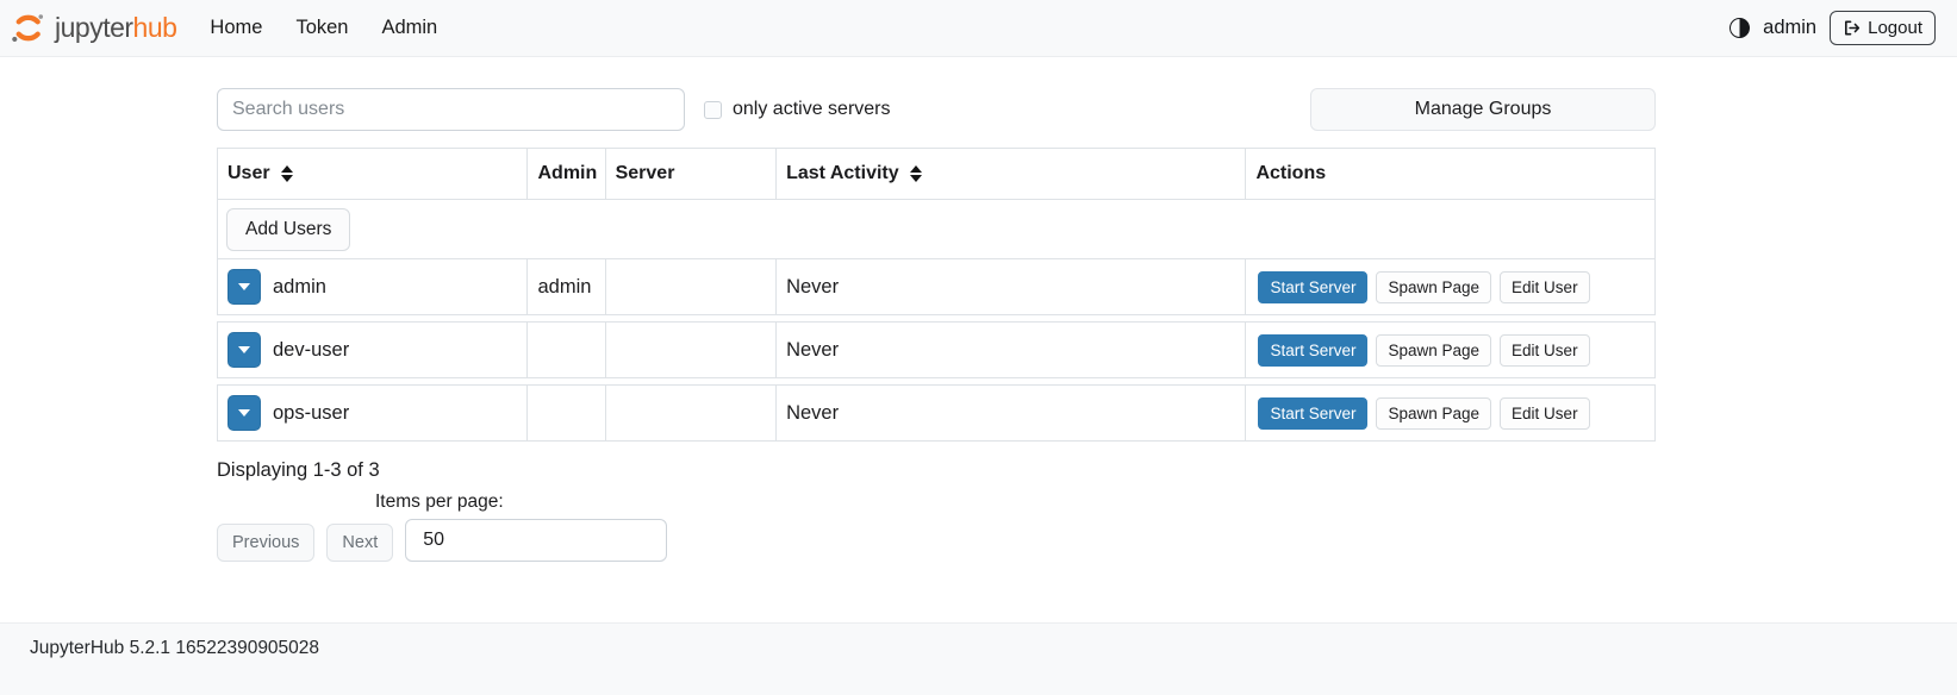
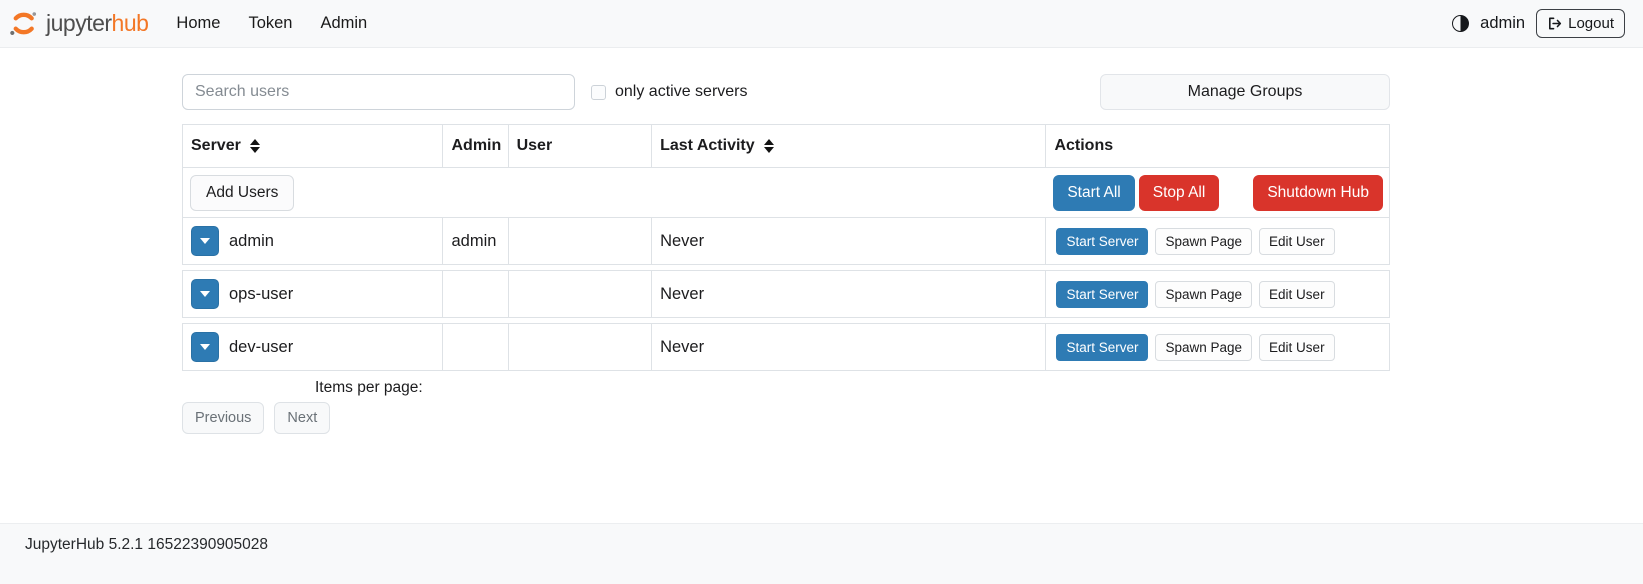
  jupyterhub
  Home
  Token
  Admin
  admin
  Logout
  Search users
  only active servers
  Manage Groups
- User
+ Server
  Admin
- Server
+ User
  Last Activity
  Actions
  Add Users
+ Start All
+ Stop All
+ Shutdown Hub
  admin
  admin
  Never
  Start Server
  Spawn Page
  Edit User
- dev-user
+ ops-user
  Never
  Start Server
  Spawn Page
  Edit User
- ops-user
+ dev-user
  Never
  Start Server
  Spawn Page
  Edit User
- Displaying 1-3 of 3
  Items per page:
  Previous
  Next
- 50
  JupyterHub 5.2.1 16522390905028
